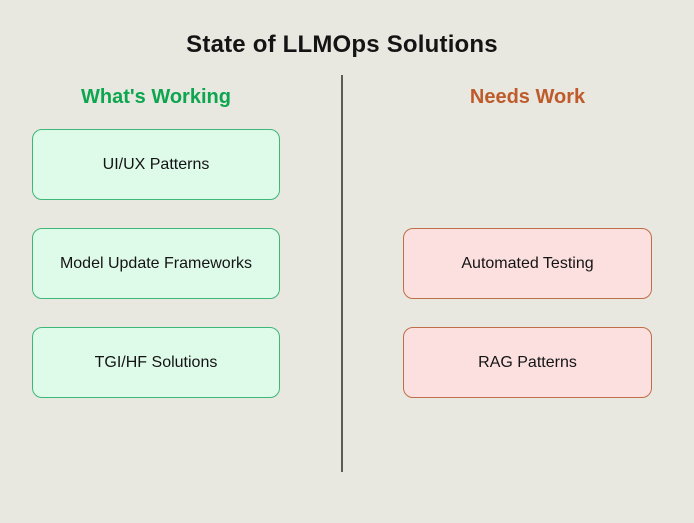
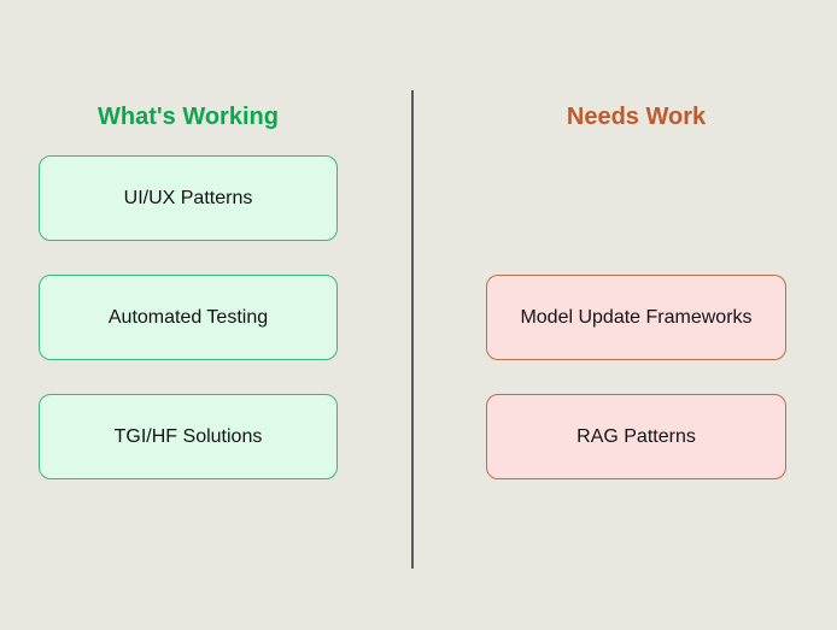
- State of LLMOps Solutions
  What's Working
  Needs Work
  UI/UX Patterns
- Model Update Frameworks
+ Automated Testing
  TGI/HF Solutions
- Automated Testing
+ Model Update Frameworks
  RAG Patterns
